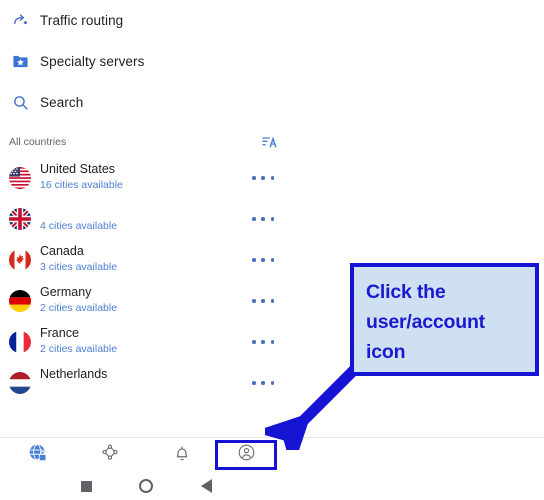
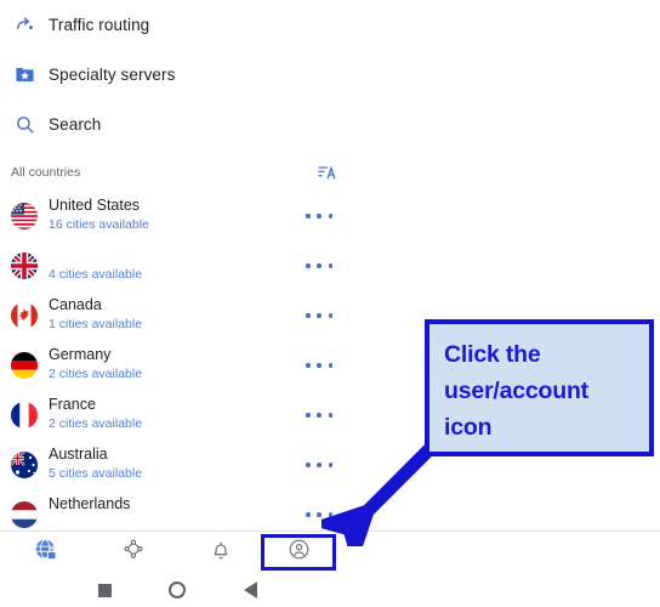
  Traffic routing
  Specialty servers
  Search
  All countries
  United States
  16 cities available
  4 cities available
  Canada
- 3 cities available
+ 1 cities available
  Germany
  2 cities available
  France
  2 cities available
+ Australia
+ 5 cities available
  Netherlands
  Click the
  user/account
  icon
